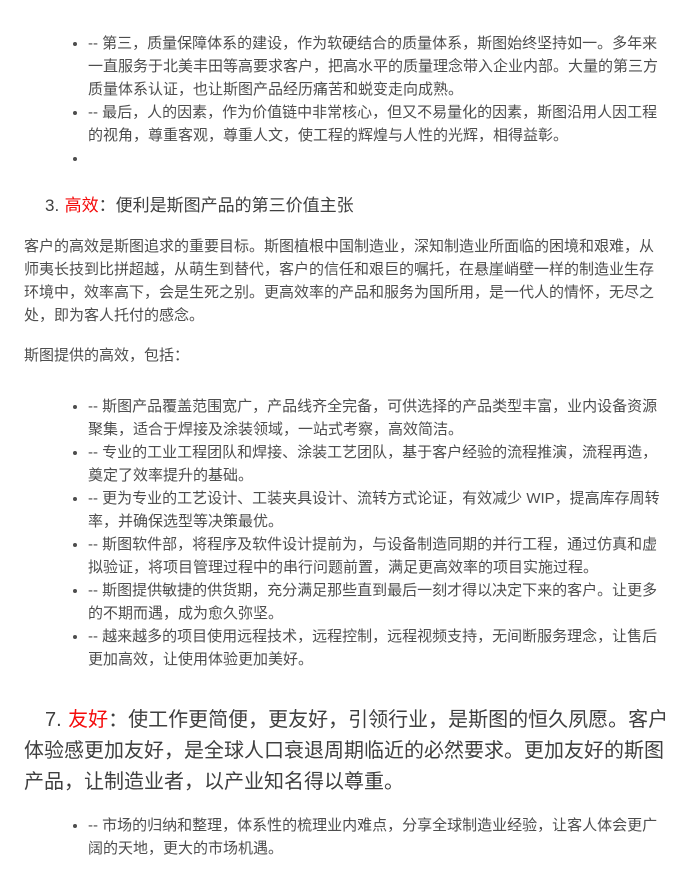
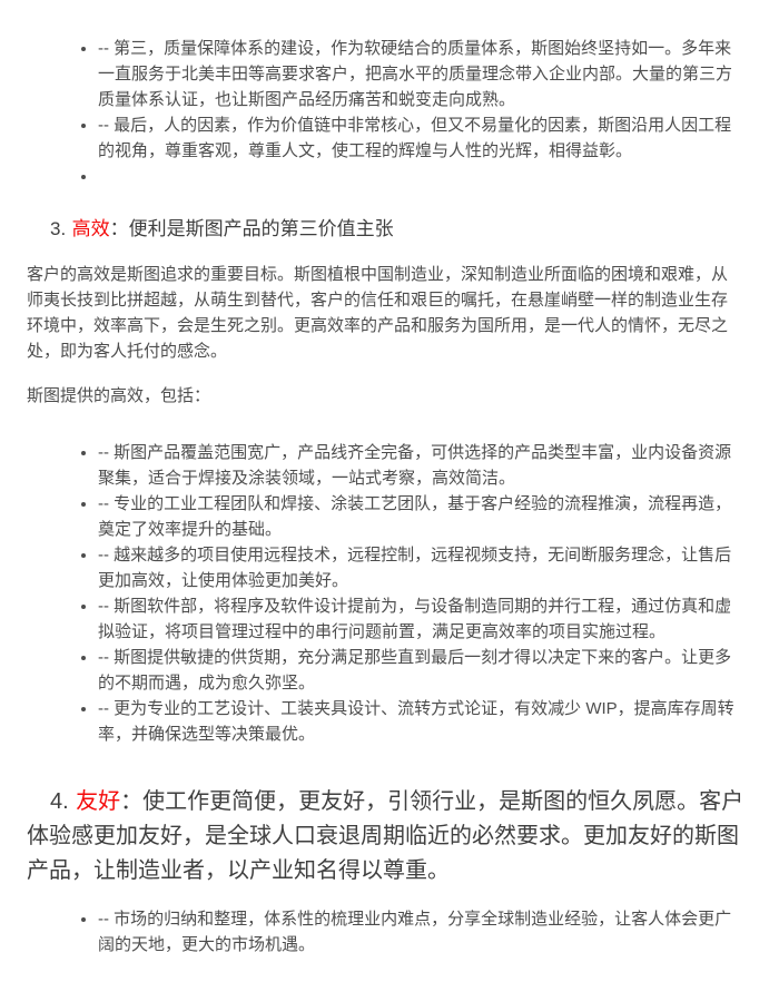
  -- 第三，质量保障体系的建设，作为软硬结合的质量体系，斯图始终坚持如一。多年来一直服务于北美丰田等高要求客户，把高水平的质量理念带入企业内部。大量的第三方质量体系认证，也让斯图产品经历痛苦和蜕变走向成熟。
  -- 最后，人的因素，作为价值链中非常核心，但又不易量化的因素，斯图沿用人因工程的视角，尊重客观，尊重人文，使工程的辉煌与人性的光辉，相得益彰。
  3. 高效：便利是斯图产品的第三价值主张
  客户的高效是斯图追求的重要目标。斯图植根中国制造业，深知制造业所面临的困境和艰难，从师夷长技到比拼超越，从萌生到替代，客户的信任和艰巨的嘱托，在悬崖峭壁一样的制造业生存环境中，效率高下，会是生死之别。更高效率的产品和服务为国所用，是一代人的情怀，无尽之处，即为客人托付的感念。
  斯图提供的高效，包括：
  -- 斯图产品覆盖范围宽广，产品线齐全完备，可供选择的产品类型丰富，业内设备资源聚集，适合于焊接及涂装领域，一站式考察，高效简洁。
  -- 专业的工业工程团队和焊接、涂装工艺团队，基于客户经验的流程推演，流程再造，奠定了效率提升的基础。
- -- 更为专业的工艺设计、工装夹具设计、流转方式论证，有效减少 WIP，提高库存周转率，并确保选型等决策最优。
+ -- 越来越多的项目使用远程技术，远程控制，远程视频支持，无间断服务理念，让售后更加高效，让使用体验更加美好。
  -- 斯图软件部，将程序及软件设计提前为，与设备制造同期的并行工程，通过仿真和虚拟验证，将项目管理过程中的串行问题前置，满足更高效率的项目实施过程。
  -- 斯图提供敏捷的供货期，充分满足那些直到最后一刻才得以决定下来的客户。让更多的不期而遇，成为愈久弥坚。
- -- 越来越多的项目使用远程技术，远程控制，远程视频支持，无间断服务理念，让售后更加高效，让使用体验更加美好。
+ -- 更为专业的工艺设计、工装夹具设计、流转方式论证，有效减少 WIP，提高库存周转率，并确保选型等决策最优。
- 7. 友好：使工作更简便，更友好，引领行业，是斯图的恒久夙愿。客户体验感更加友好，是全球人口衰退周期临近的必然要求。更加友好的斯图产品，让制造业者，以产业知名得以尊重。
+ 4. 友好：使工作更简便，更友好，引领行业，是斯图的恒久夙愿。客户体验感更加友好，是全球人口衰退周期临近的必然要求。更加友好的斯图产品，让制造业者，以产业知名得以尊重。
  -- 市场的归纳和整理，体系性的梳理业内难点，分享全球制造业经验，让客人体会更广阔的天地，更大的市场机遇。
